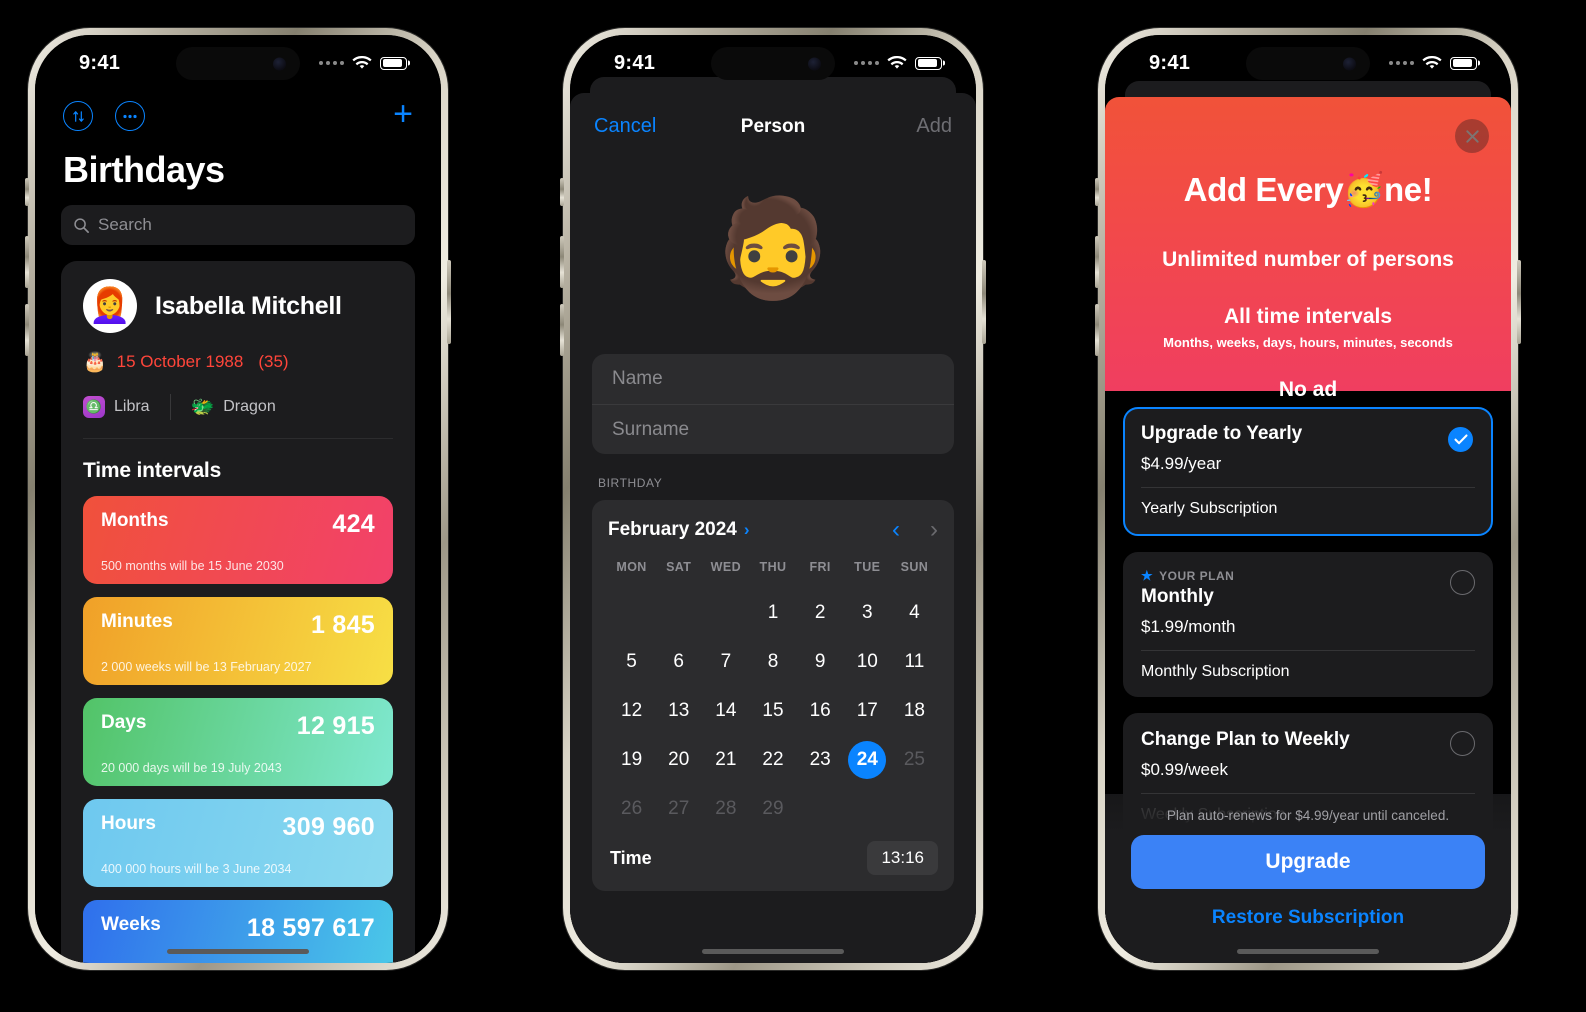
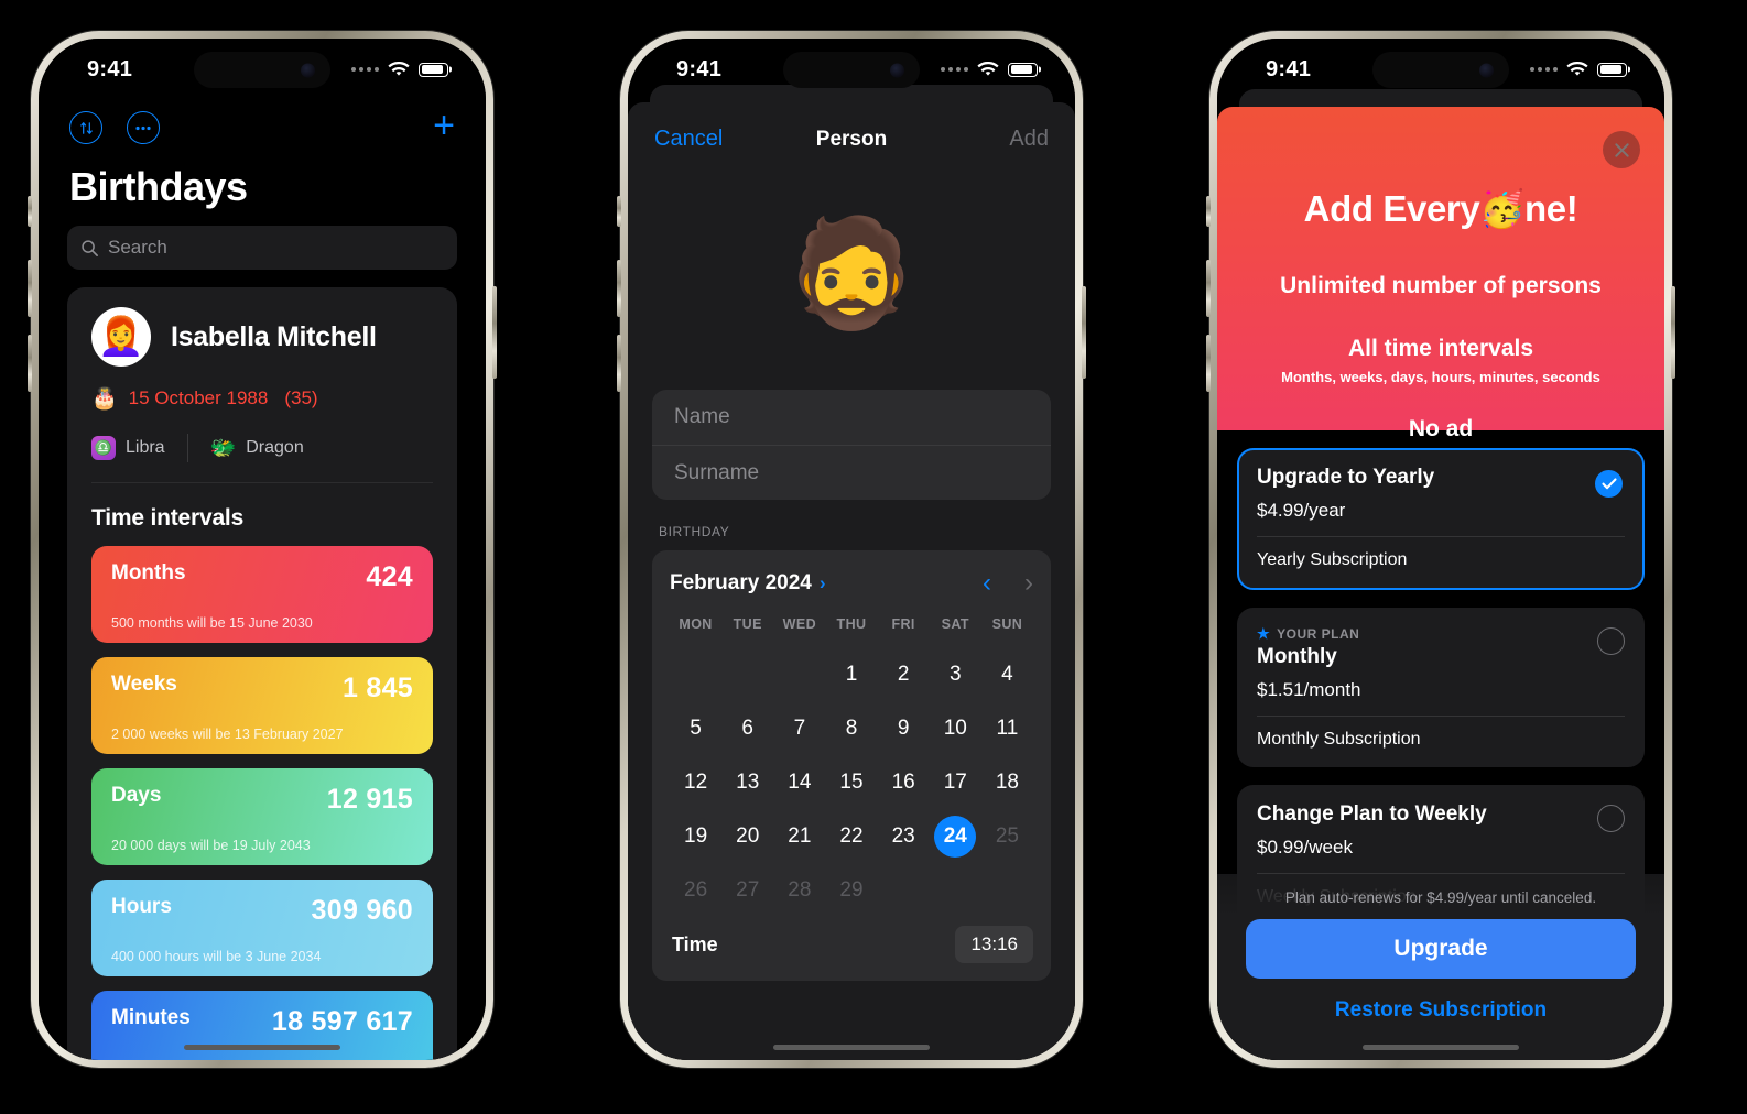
  9:41
  +
  Birthdays
  Search
  👩‍🦰
  Isabella Mitchell
  🎂
  15 October 1988
  (35)
  ♎
  Libra
  🐲
  Dragon
  Time intervals
  Months
  424
  500 months will be 15 June 2030
- Minutes
+ Weeks
  1 845
  2 000 weeks will be 13 February 2027
  Days
  12 915
  20 000 days will be 19 July 2043
  Hours
  309 960
  400 000 hours will be 3 June 2034
- Weeks
+ Minutes
  18 597 617
  9:41
  Cancel
  Person
  Add
  🧔
  Name
  Surname
  BIRTHDAY
  February 2024
  ›
  ‹
  ›
  MON
- SAT
+ TUE
  WED
  THU
  FRI
- TUE
+ SAT
  SUN
  1
  2
  3
  4
  5
  6
  7
  8
  9
  10
  11
  12
  13
  14
  15
  16
  17
  18
  19
  20
  21
  22
  23
  24
  25
  26
  27
  28
  29
  Time
  13:16
  9:41
  Add Every🥳ne!
  Unlimited number of persons
  All time intervals
  Months, weeks, days, hours, minutes, seconds
  No ad
  Upgrade to Yearly
  $4.99/year
  Yearly Subscription
  ★
  YOUR PLAN
  Monthly
- $1.99/month
+ $1.51/month
  Monthly Subscription
  Change Plan to Weekly
  $0.99/week
  Plan auto-renews for $4.99/year until canceled.
  Upgrade
  Restore Subscription
